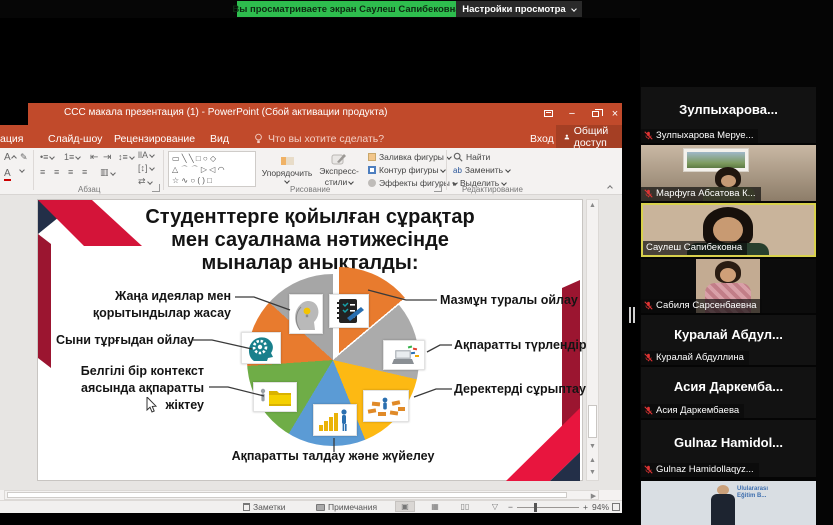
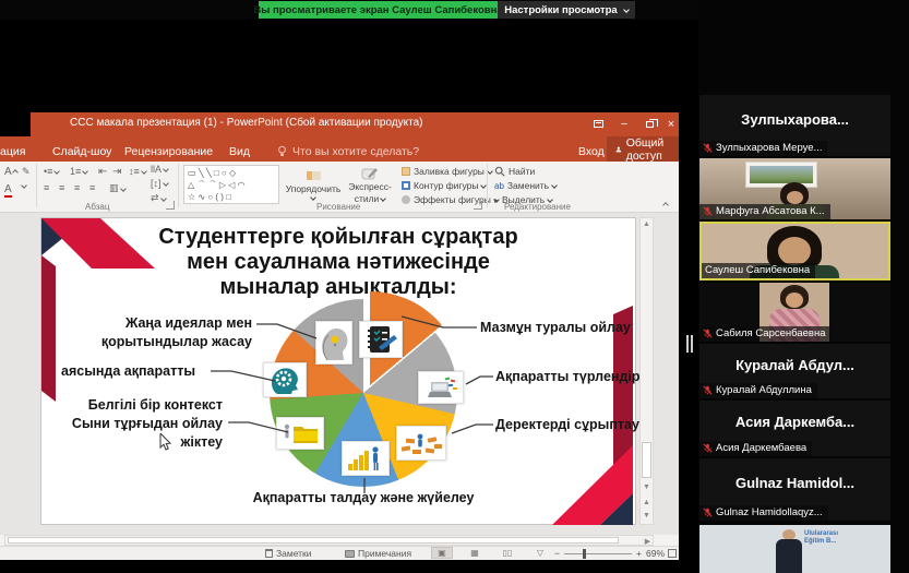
  Вы просматриваете экран Саулеш Сапибековн
  Настройки просмотра
  ССС макала презентация (1) - PowerPoint (Сбой активации продукта)
  −
  ×
  ация
  Слайд-шоу
  Рецензирование
  Вид
  Что вы хотите сделать?
  Вход
  Общий доступ
  A
  ✎
  A
  •≡
  1≡
  ⇤
  ⇥
  ↕
  ≡
  ≡
  ≡
  ≡
  ≡
  ▥
  llА
  [↕]
  ⇄
  Абзац
  ▭ ╲ ╲ □ ○ ◇
  △ ⌒ ⌒ ▷ ◁ ◠
  ☆ ∿ ○ ( ) □
  Упорядочить
  Экспресс-
  стили
  Заливка фигуры
  Контур фигуры
  Эффекты фигур
  Рисование
  Найти
  ab
  Заменить
  ▸
  Выделить
  Редактирование
  Студенттерге қойылған сұрақтар
  мен сауалнама нәтижесінде
  мыналар анықталды:
  Жаңа идеялар мен
  қорытындылар жасау
- Сыни тұрғыдан ойлау
+ аясында ақпаратты
  Белгілі бір контекст
- аясында ақпаратты
+ Сыни тұрғыдан ойлау
  жіктеу
  Мазмұн туралы ойлау
  Ақпаратты түрлендір
  Деректерді сұрыптау
  Ақпаратты талдау және жүйелеу
  Заметки
  Примечания
  ▣
  ▦
  ▯▯
  ▽
  −
  +
- 94%
+ 69%
  Зулпыхарова...
  Зулпыхарова Меруе...
  Марфуга Абсатова К...
  Саулеш Сапибековна
  Сабиля Сарсенбаевна
  Куралай Абдул...
  Куралай Абдуллина
  Асия Даркемба...
  Асия Даркембаева
  Gulnaz Hamidol...
  Gulnaz Hamidollaqyz...
